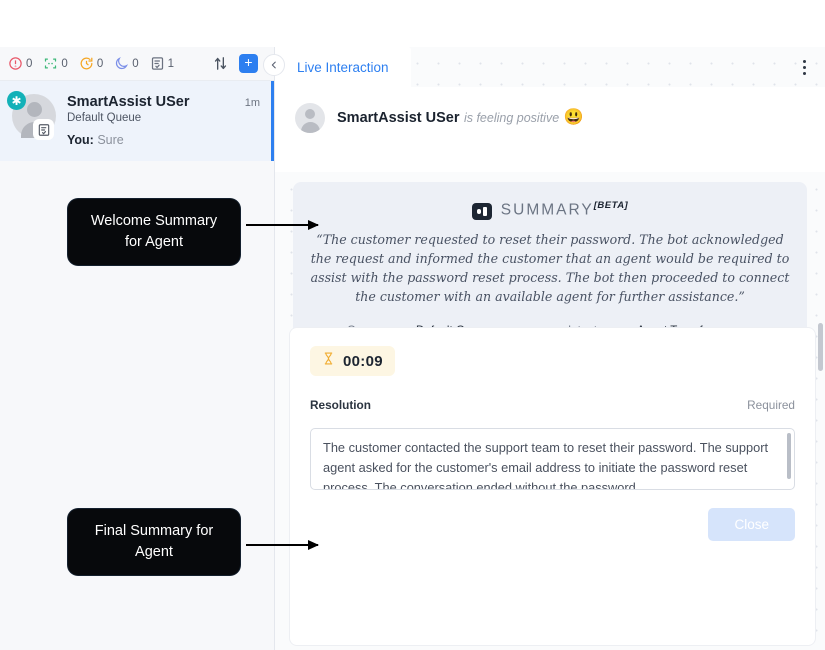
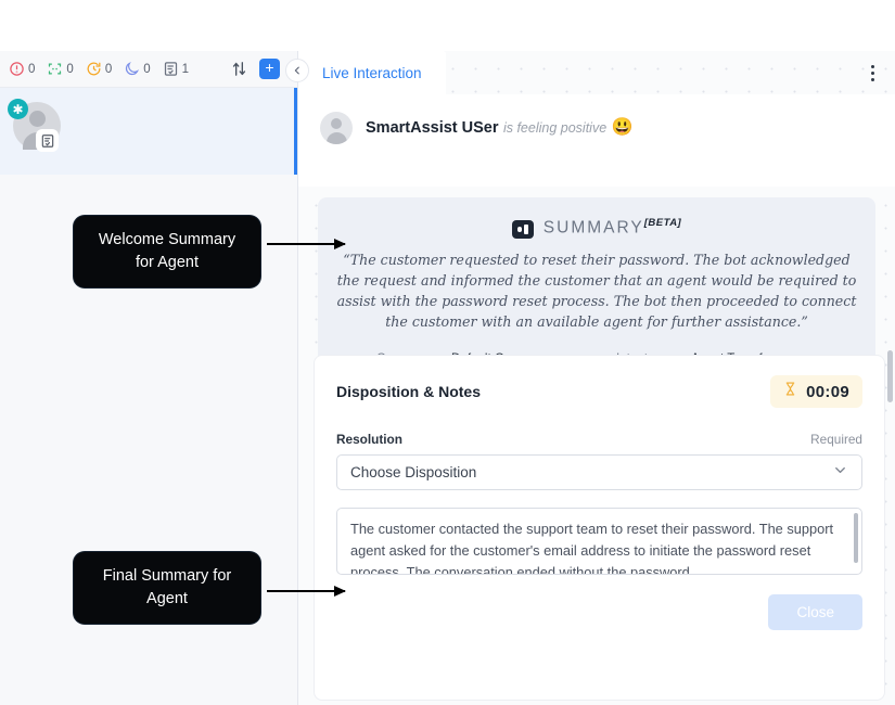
  0
  0
  0
  0
  1
  +
  ✱
- SmartAssist USer
- 1m
- Default Queue
- You: Sure
  Live Interaction
  SmartAssist USer is feeling positive 😃
  SUMMARY[BETA]
  “The customer requested to reset their password. The bot acknowledged the request and informed the customer that an agent would be required to assist with the password reset process. The bot then proceeded to connect the customer with an available agent for further assistance.”
+ Disposition & Notes
  00:09
  Resolution
  Required
+ Choose Disposition
  The customer contacted the support team to reset their password. The support agent asked for the customer's email address to initiate the password reset process. The conversation ended without the password
  Close
  Welcome Summary for Agent
  Final Summary for Agent
